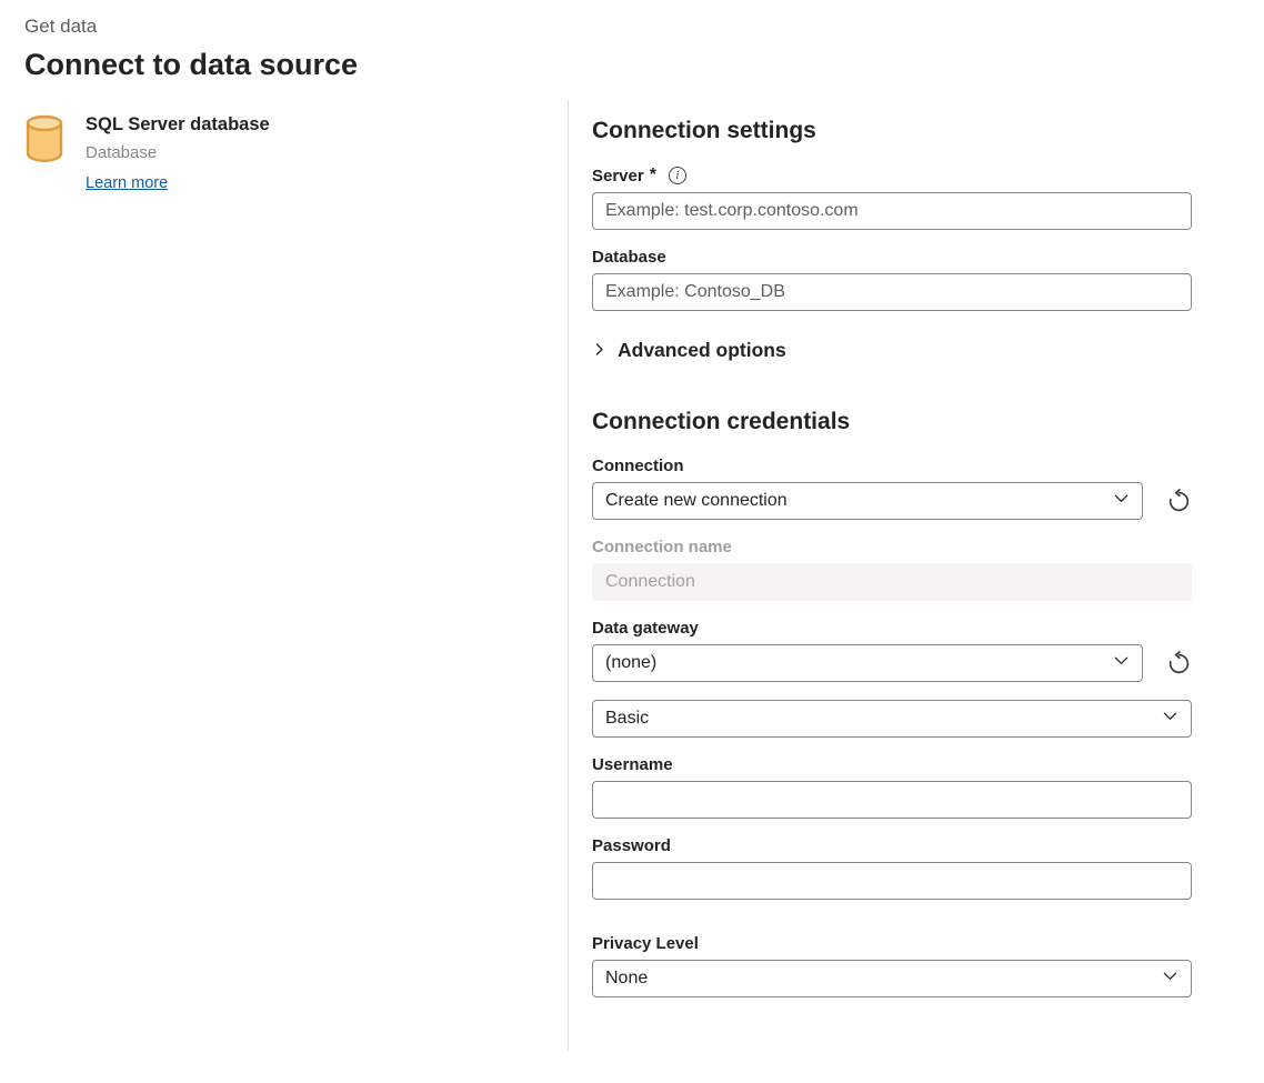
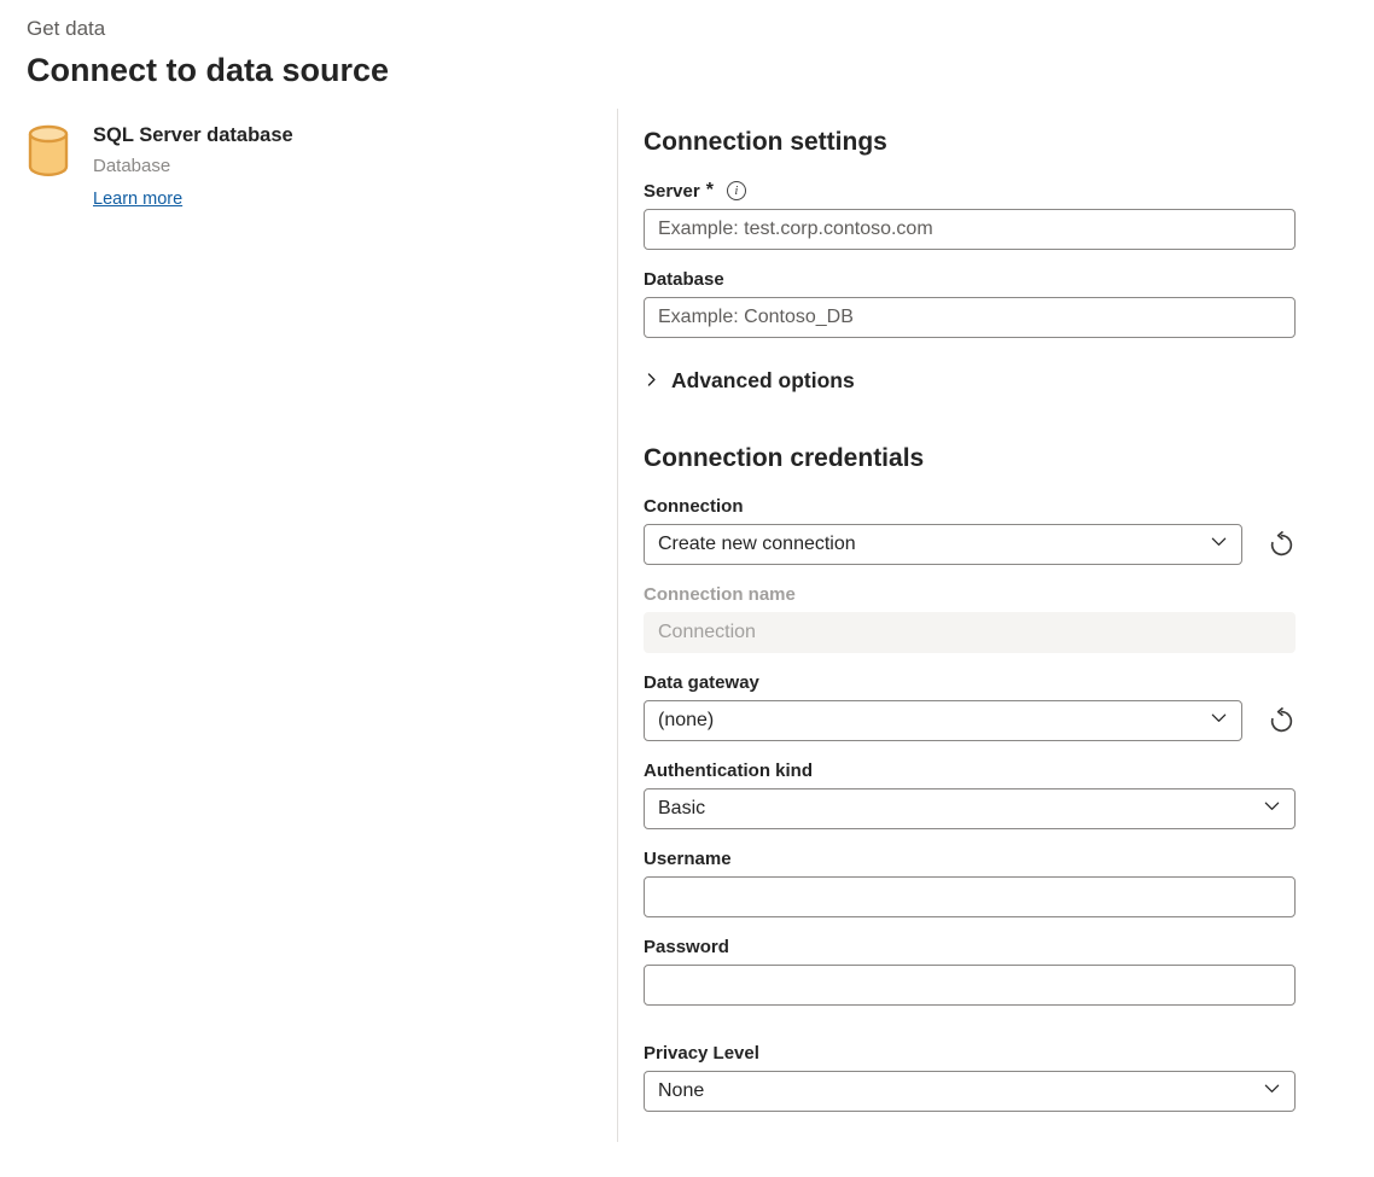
  Get data
  Connect to data source
  SQL Server database
  Database
  Learn more
  Connection settings
  Server
  *
  i
  Example: test.corp.contoso.com
  Database
  Example: Contoso_DB
  Advanced options
  Connection credentials
  Connection
  Create new connection
  Connection name
  Connection
  Data gateway
  (none)
+ Authentication kind
  Basic
  Username
  Password
  Privacy Level
  None
